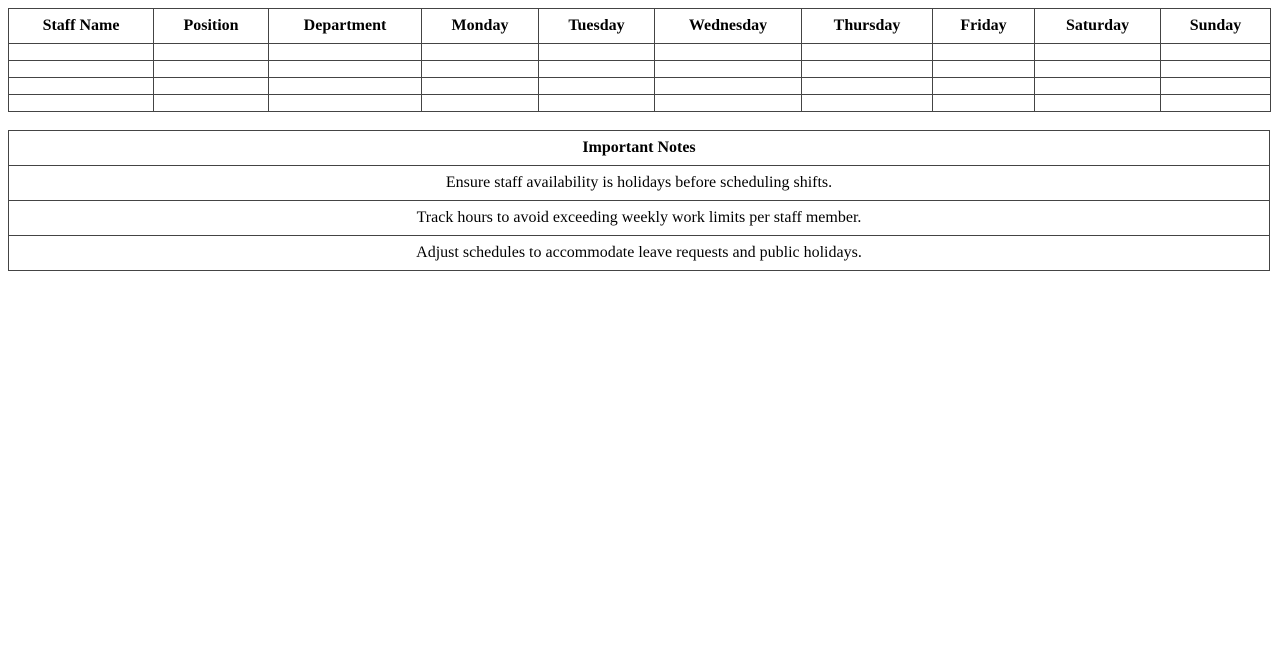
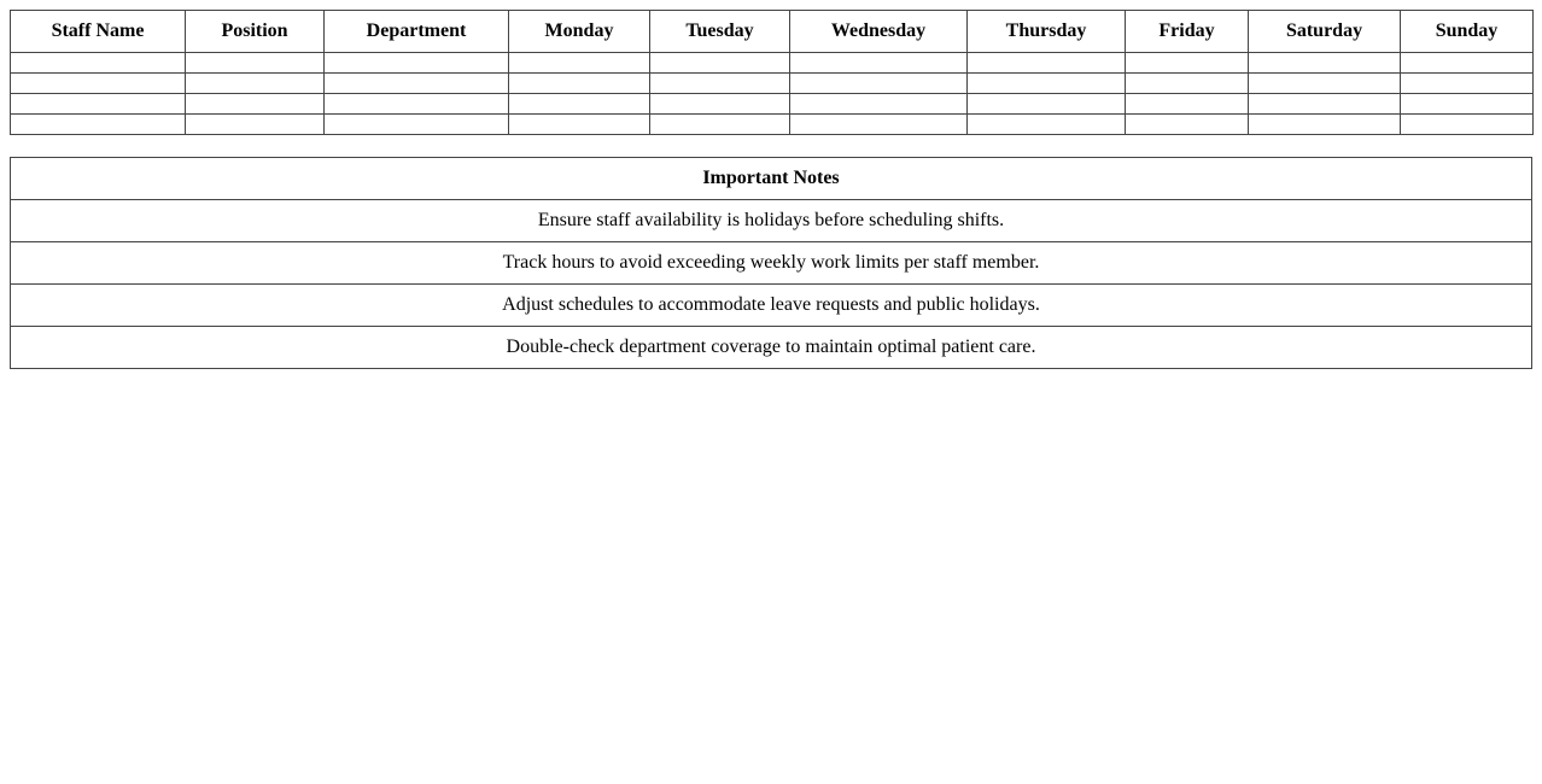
  Staff Name	Position	Department	Monday	Tuesday	Wednesday	Thursday	Friday	Saturday	Sunday
  Important Notes
  Ensure staff availability is holidays before scheduling shifts.
  Track hours to avoid exceeding weekly work limits per staff member.
  Adjust schedules to accommodate leave requests and public holidays.
+ Double-check department coverage to maintain optimal patient care.
